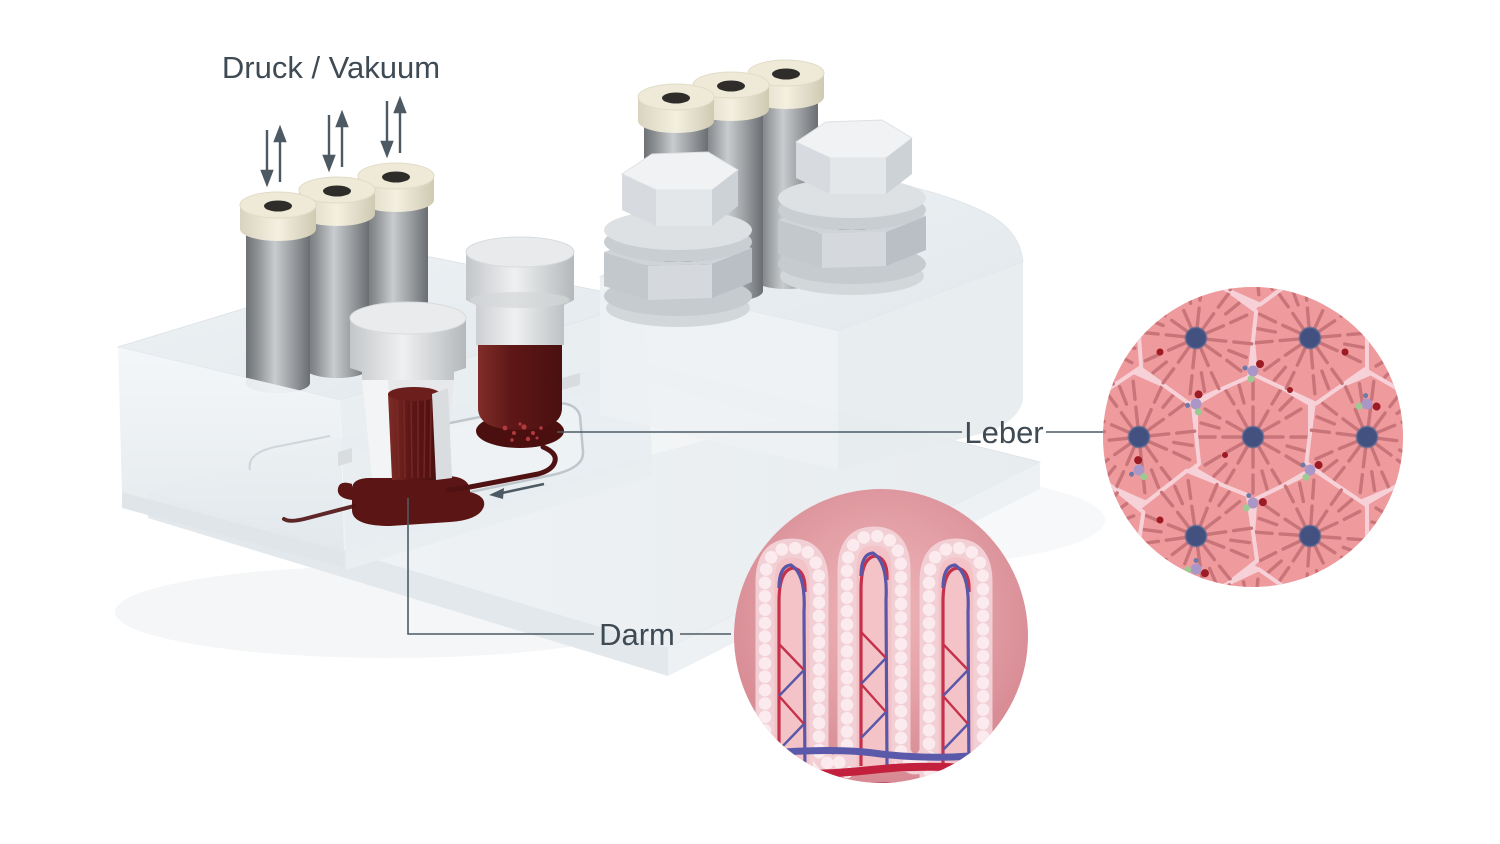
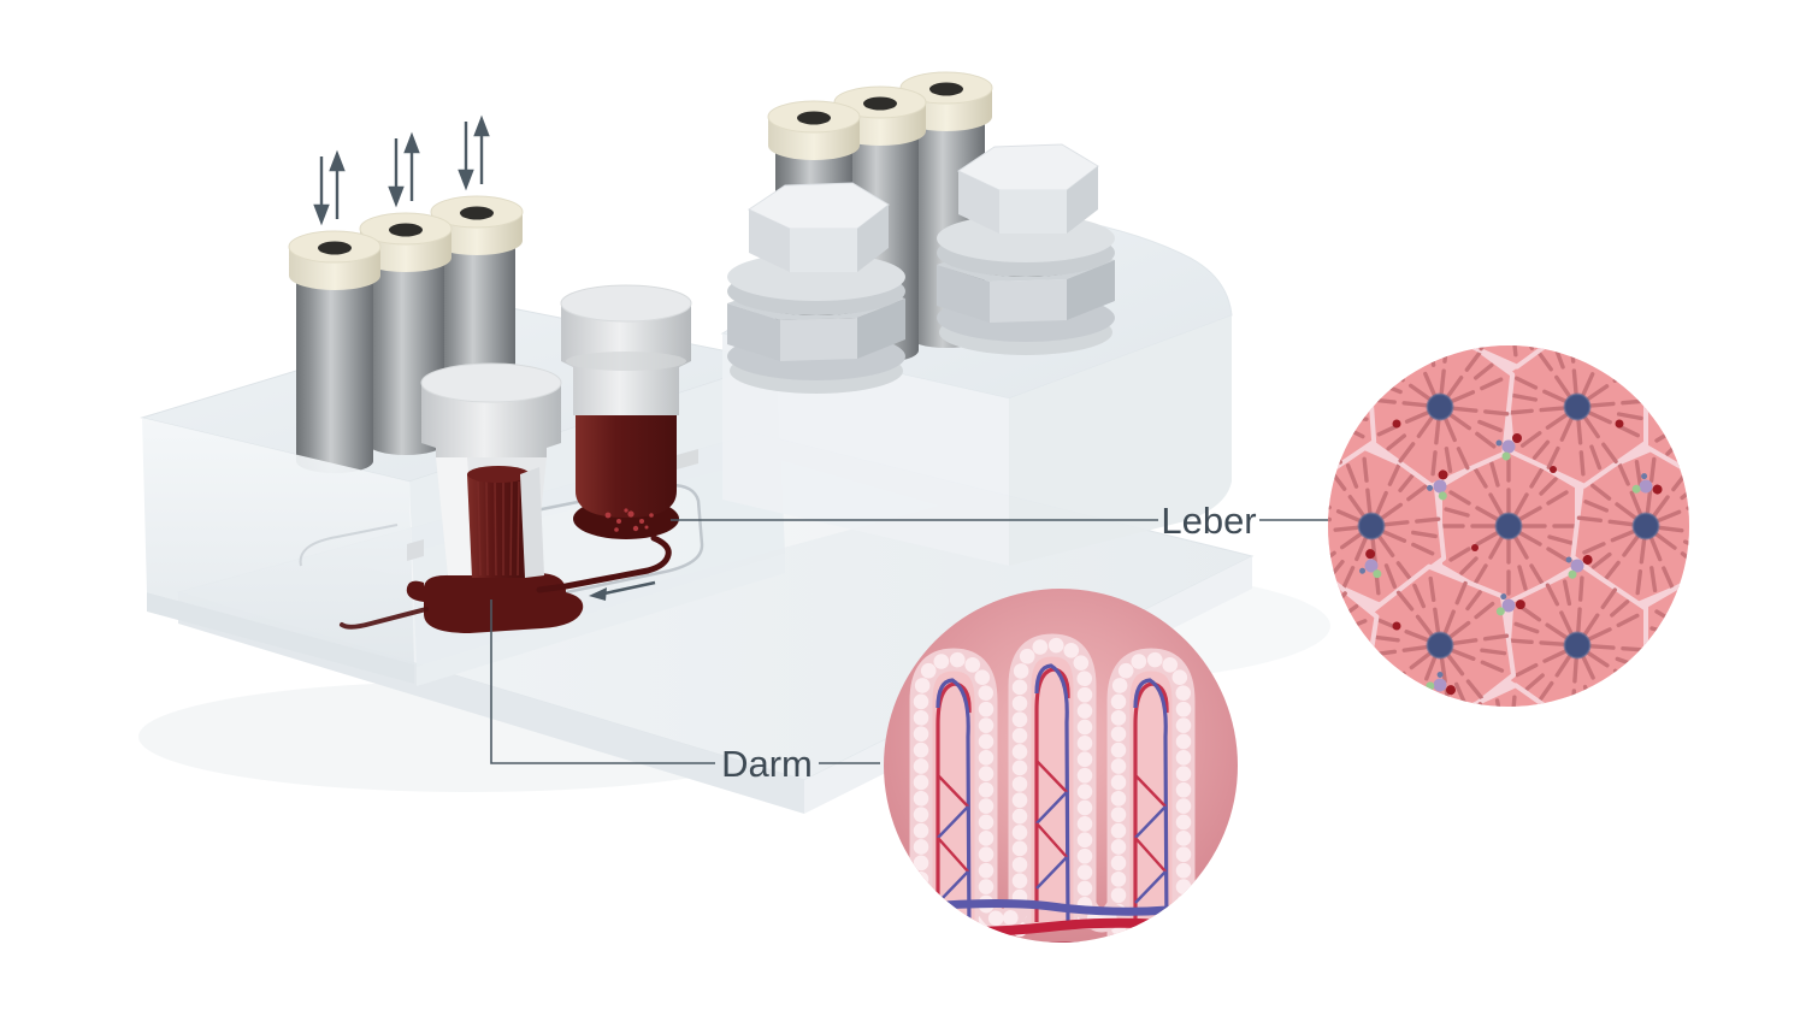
- Druck / Vakuum
  Leber
  Darm
